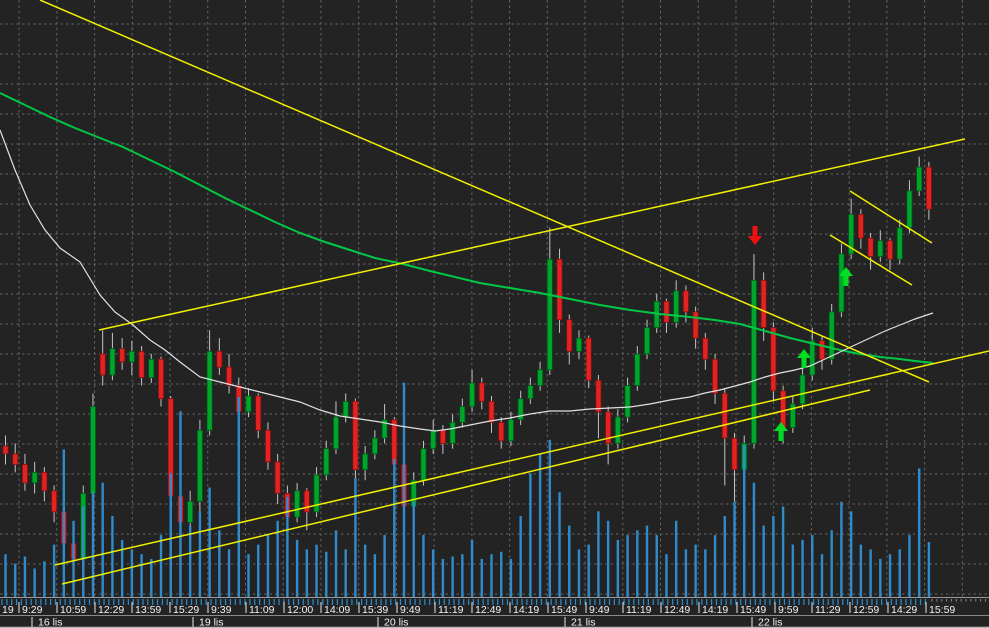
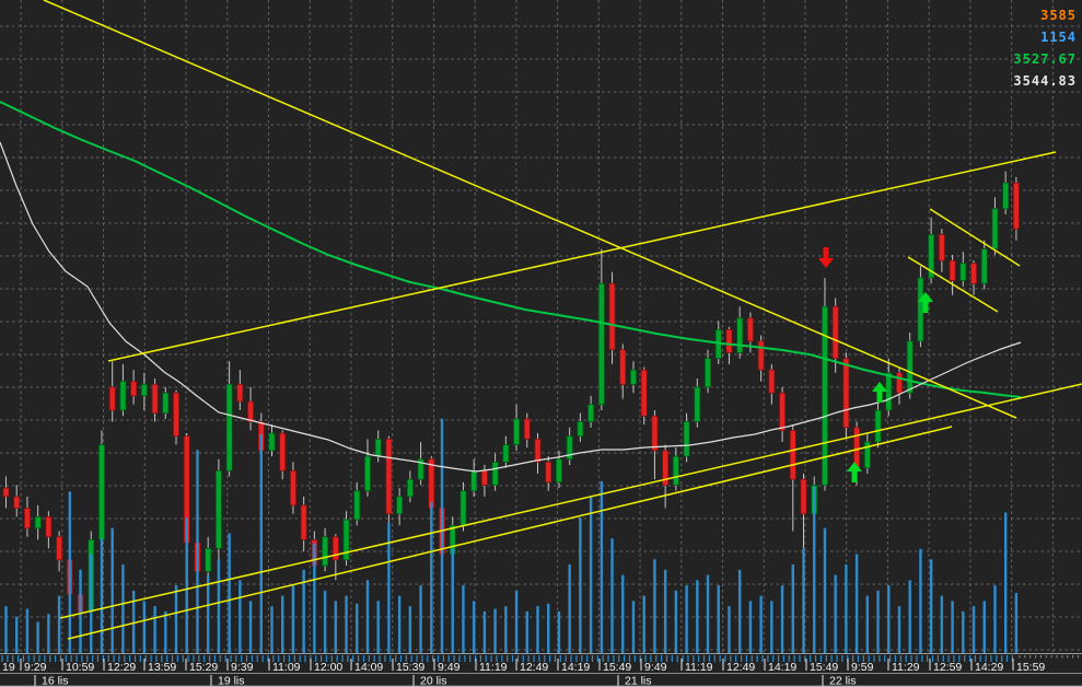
  19
  9:29
  10:59
  12:29
  13:59
  15:29
  9:39
  11:09
  12:00
  14:09
  15:39
  9:49
  11:19
  12:49
  14:19
  15:49
  9:49
  11:19
  12:49
  14:19
  15:49
  9:59
  11:29
  12:59
  14:29
  15:59
  16 lis
  19 lis
  20 lis
  21 lis
  22 lis
+ 3585
+ 1154
+ 3527.67
+ 3544.83
